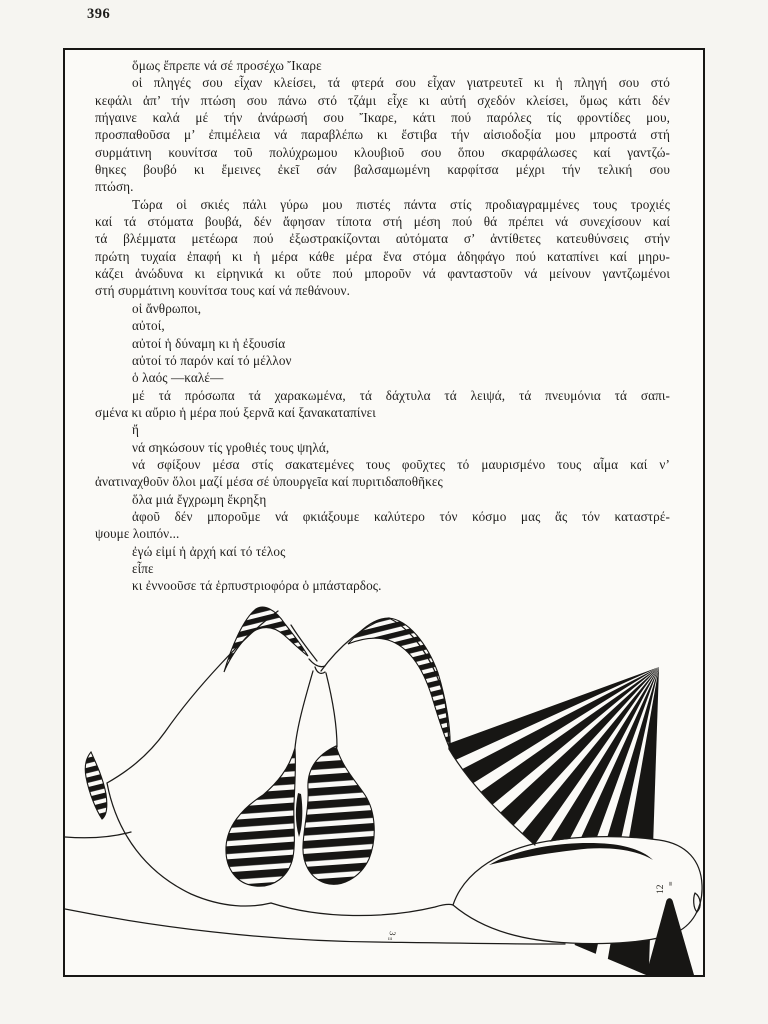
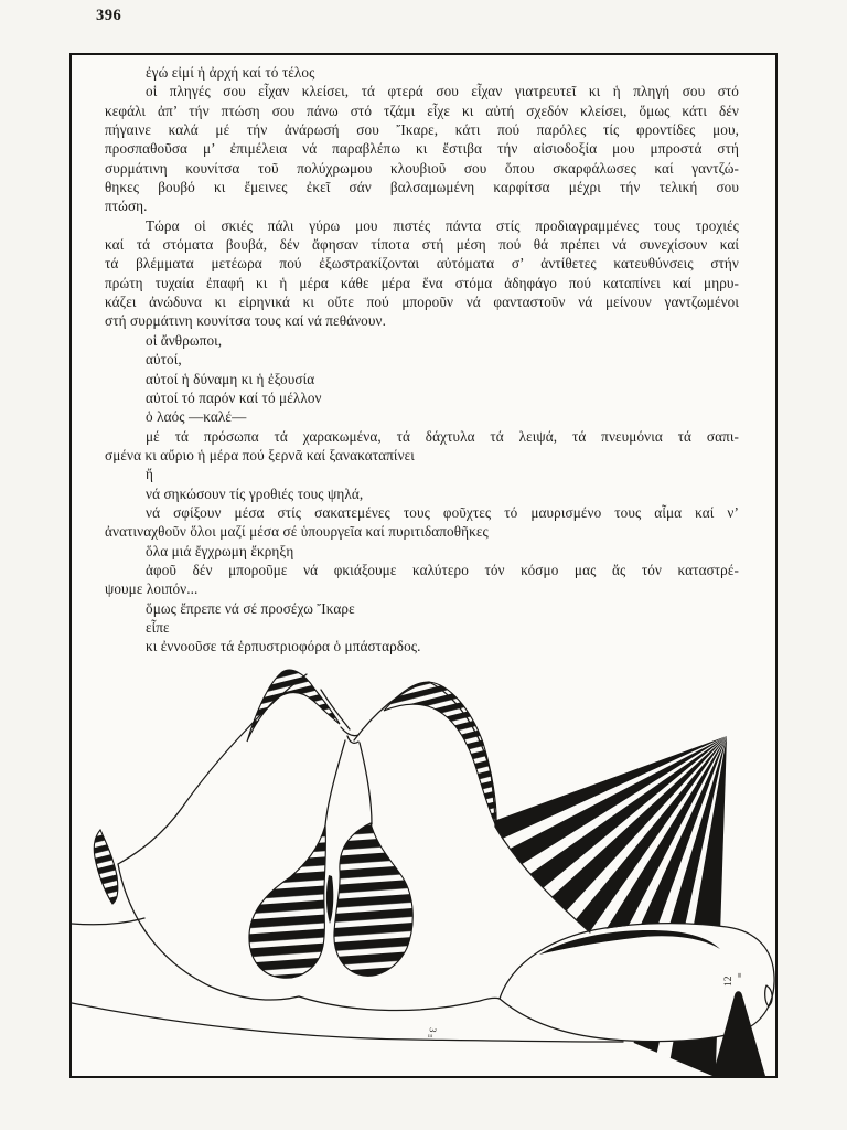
  396
- ὅμως ἔπρεπε νά σέ προσέχω Ἴκαρε
+ ἐγώ εἰμί ἡ ἀρχή καί τό τέλος
  οἱ πληγές σου εἶχαν κλείσει, τά φτερά σου εἶχαν γιατρευτεῖ κι ἡ πληγή σου στό
  κεφάλι ἀπ’ τήν πτώση σου πάνω στό τζάμι εἶχε κι αὐτή σχεδόν κλείσει, ὅμως κάτι δέν
  πήγαινε καλά μέ τήν ἀνάρωσή σου Ἴκαρε, κάτι πού παρόλες τίς φροντίδες μου,
  προσπαθοῦσα μ’ ἐπιμέλεια νά παραβλέπω κι ἔστιβα τήν αἰσιοδοξία μου μπροστά στή
  συρμάτινη κουνίτσα τοῦ πολύχρωμου κλουβιοῦ σου ὅπου σκαρφάλωσες καί γαντζώ-
  θηκες βουβό κι ἔμεινες ἐκεῖ σάν βαλσαμωμένη καρφίτσα μέχρι τήν τελική σου
  πτώση.
  Τώρα οἱ σκιές πάλι γύρω μου πιστές πάντα στίς προδιαγραμμένες τους τροχιές
  καί τά στόματα βουβά, δέν ἄφησαν τίποτα στή μέση πού θά πρέπει νά συνεχίσουν καί
  τά βλέμματα μετέωρα πού ἐξωστρακίζονται αὐτόματα σ’ ἀντίθετες κατευθύνσεις στήν
  πρώτη τυχαία ἐπαφή κι ἡ μέρα κάθε μέρα ἕνα στόμα ἀδηφάγο πού καταπίνει καί μηρυ-
  κάζει ἀνώδυνα κι εἰρηνικά κι οὔτε πού μποροῦν νά φανταστοῦν νά μείνουν γαντζωμένοι
  στή συρμάτινη κουνίτσα τους καί νά πεθάνουν.
  οἱ ἄνθρωποι,
  αὐτοί,
  αὐτοί ἡ δύναμη κι ἡ ἐξουσία
  αὐτοί τό παρόν καί τό μέλλον
  ὁ λαός —καλέ—
  μέ τά πρόσωπα τά χαρακωμένα, τά δάχτυλα τά λειψά, τά πνευμόνια τά σαπι-
  σμένα κι αὔριο ἡ μέρα πού ξερνᾶ καί ξανακαταπίνει
  ἤ
  νά σηκώσουν τίς γροθιές τους ψηλά,
  νά σφίξουν μέσα στίς σακατεμένες τους φοῦχτες τό μαυρισμένο τους αἷμα καί ν’
  ἀνατιναχθοῦν ὅλοι μαζί μέσα σέ ὑπουργεῖα καί πυριτιδαποθῆκες
  ὅλα μιά ἔγχρωμη ἔκρηξη
  ἀφοῦ δέν μποροῦμε νά φκιάξουμε καλύτερο τόν κόσμο μας ἄς τόν καταστρέ-
  ψουμε λοιπόν...
- ἐγώ εἰμί ἡ ἀρχή καί τό τέλος
+ ὅμως ἔπρεπε νά σέ προσέχω Ἴκαρε
  εἶπε
  κι ἐννοοῦσε τά ἑρπυστριοφόρα ὁ μπάσταρδος.
